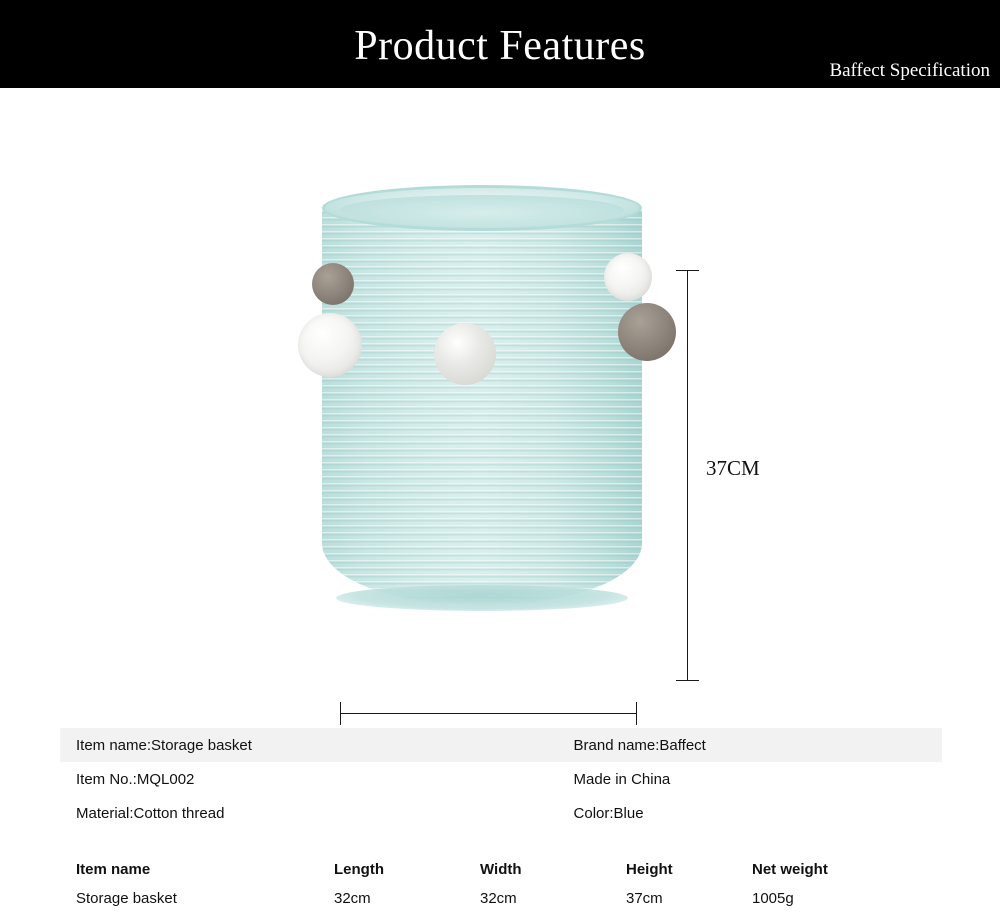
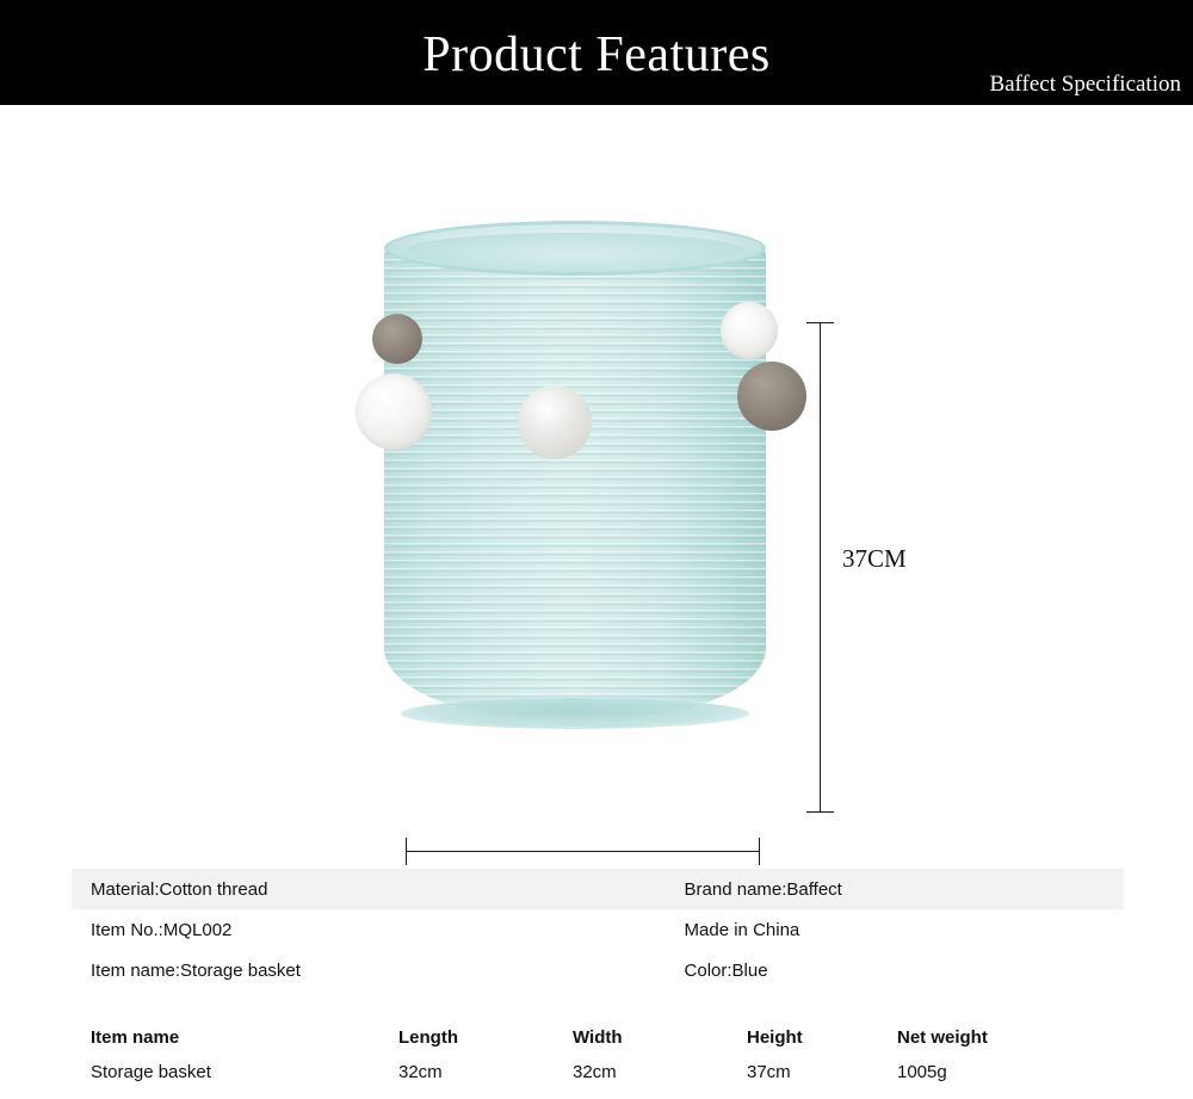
  Product Features
  Baffect Specification
  37CM
- Item name:Storage basket	Brand name:Baffect
+ Material:Cotton thread	Brand name:Baffect
  Item No.:MQL002	Made in China
- Material:Cotton thread	Color:Blue
+ Item name:Storage basket	Color:Blue
  Item name	Length	Width	Height	Net weight
  Storage basket	32cm	32cm	37cm	1005g
